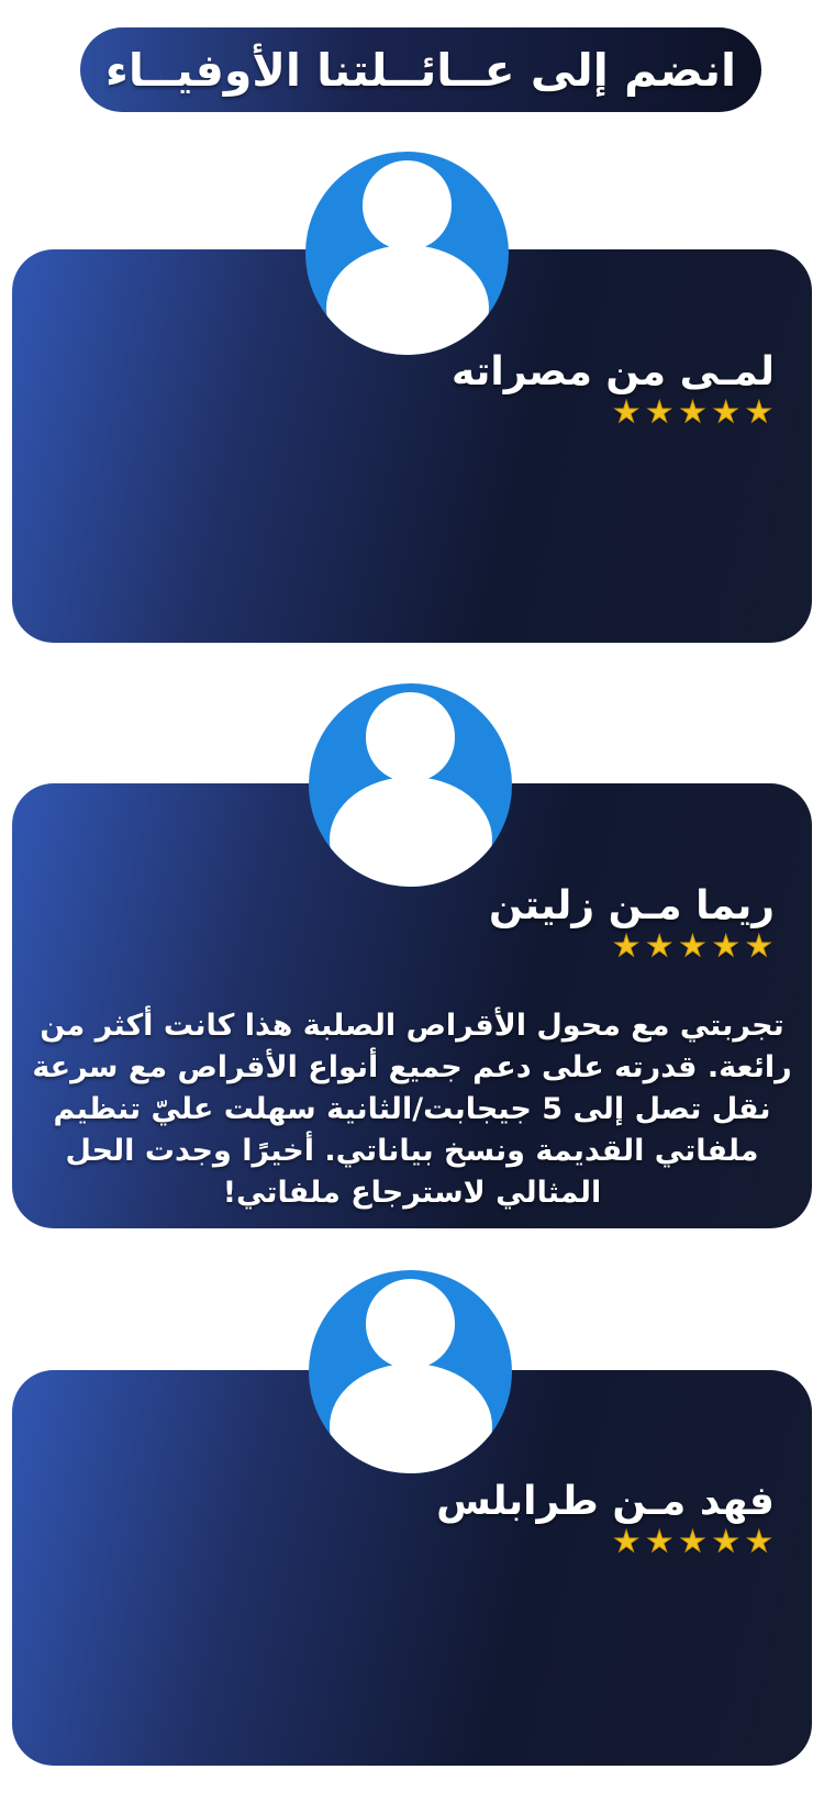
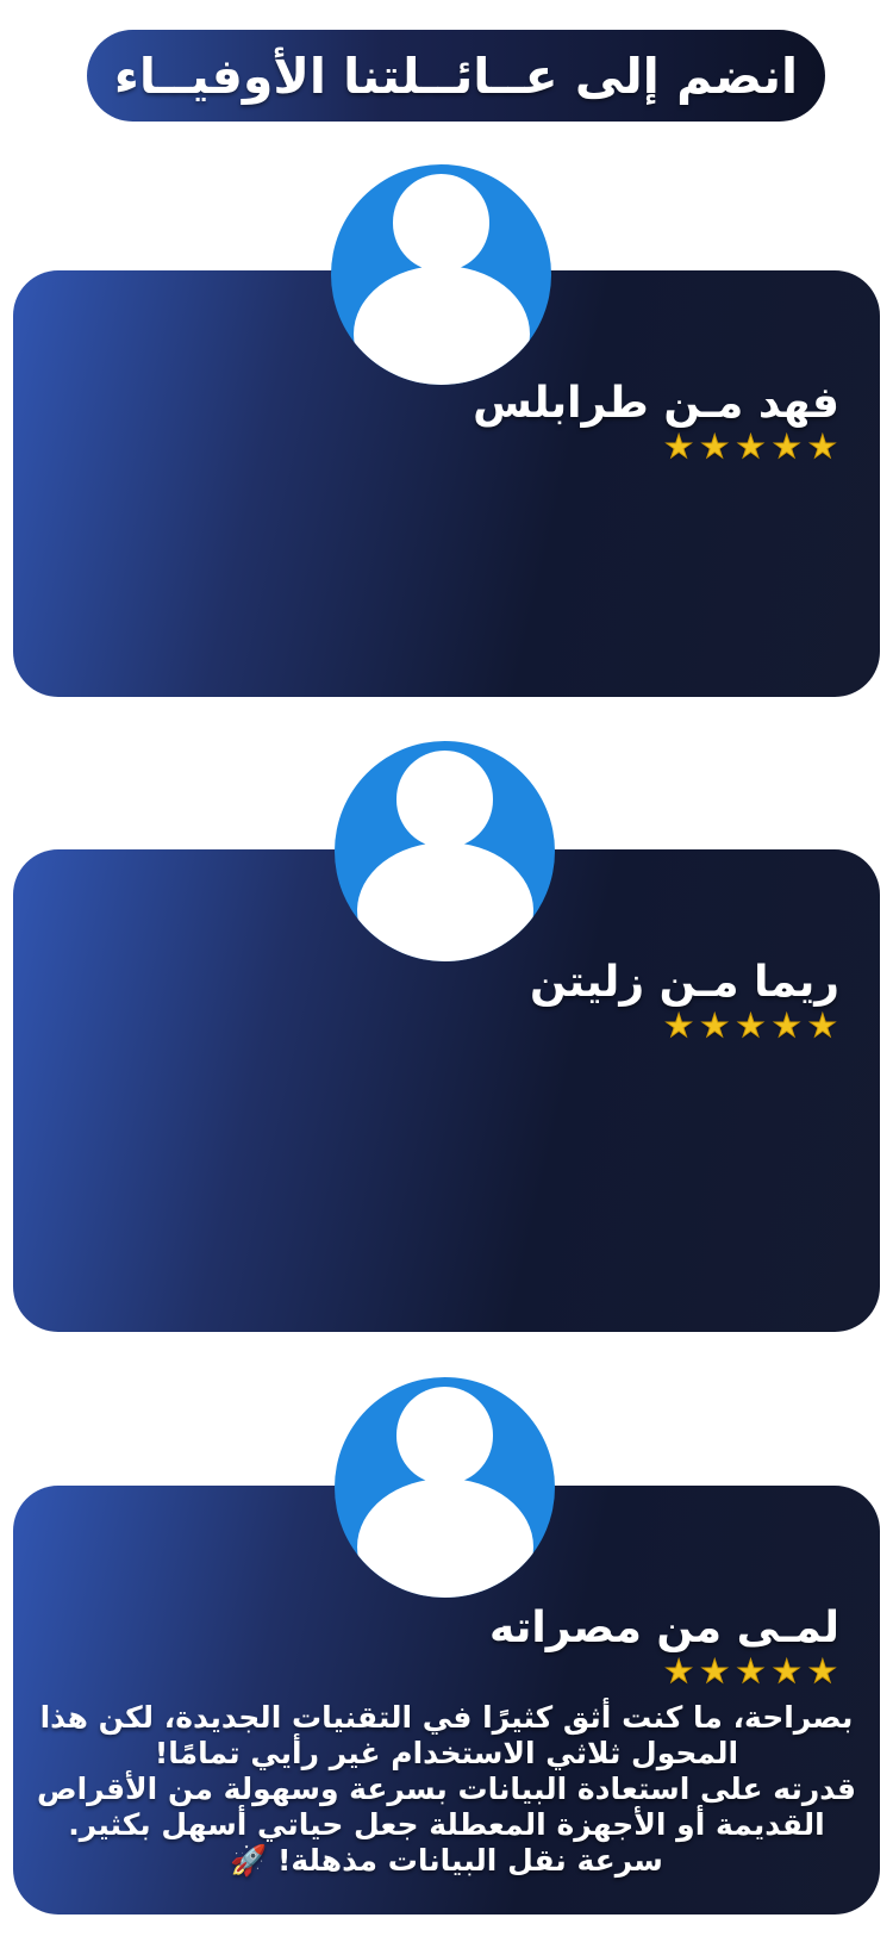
  انضم إلى عــائــلتنا الأوفيــاء
- لمـى من مصراته
+ فهد مـن طرابلس
  ★★★★★
  ريما مـن زليتن
  ★★★★★
- تجربتي مع محول الأقراص الصلبة هذا كانت أكثر من رائعة. قدرته على دعم جميع أنواع الأقراص مع سرعة نقل تصل إلى 5 جيجابت/الثانية سهلت عليّ تنظيم ملفاتي القديمة ونسخ بياناتي. أخيرًا وجدت الحل المثالي لاسترجاع ملفاتي!
- فهد مـن طرابلس
+ لمـى من مصراته
  ★★★★★
+ بصراحة، ما كنت أثق كثيرًا في التقنيات الجديدة، لكن هذا المحول ثلاثي الاستخدام غير رأيي تمامًا!
+ قدرته على استعادة البيانات بسرعة وسهولة من الأقراص القديمة أو الأجهزة المعطلة جعل حياتي أسهل بكثير.
+ سرعة نقل البيانات مذهلة! 🚀
